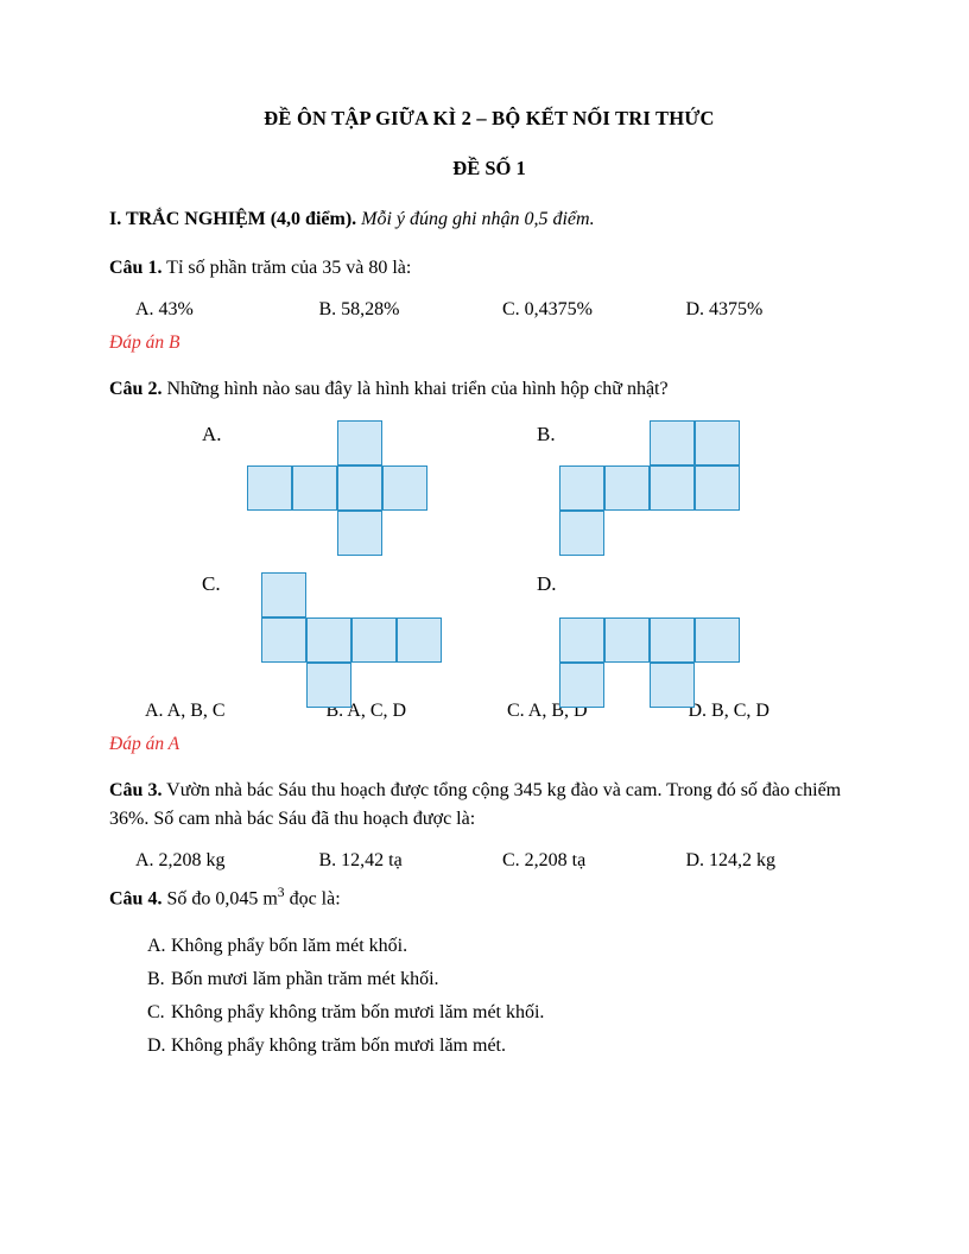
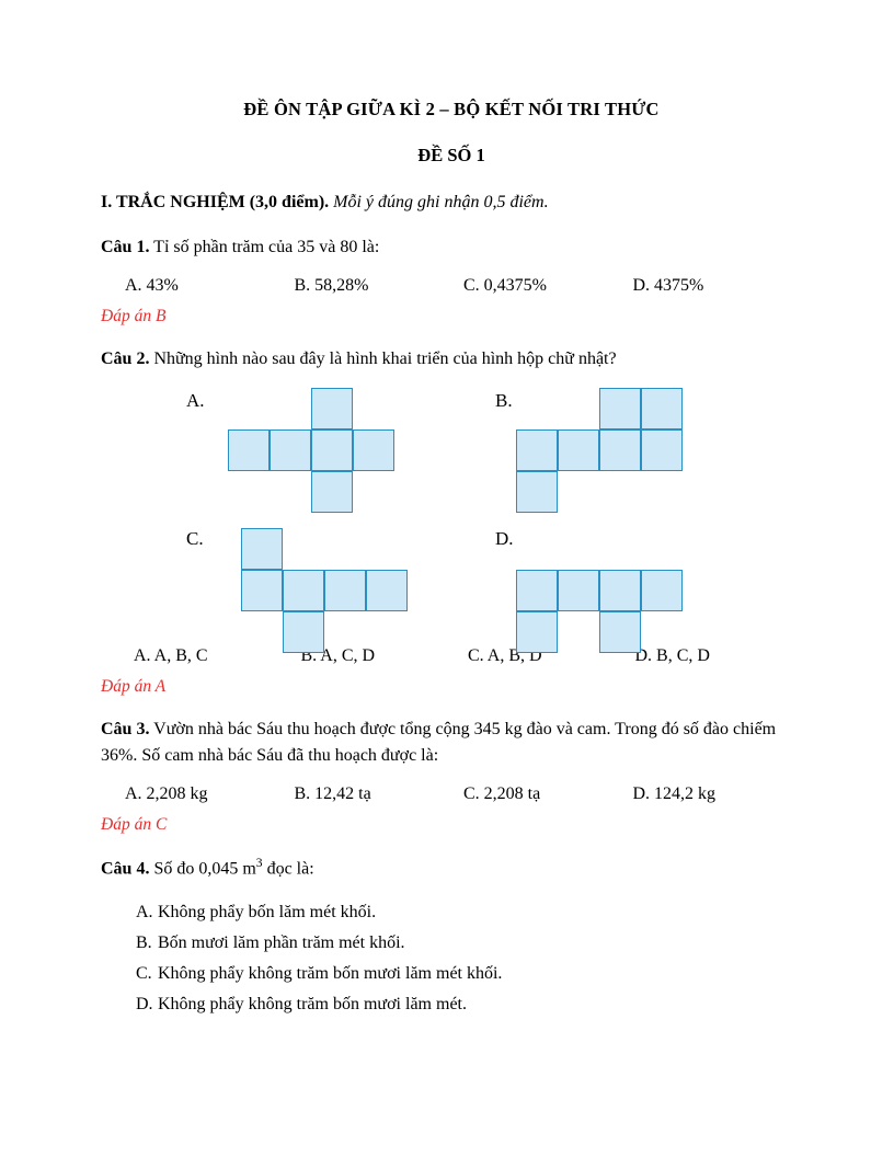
  ĐỀ ÔN TẬP GIỮA KÌ 2 – BỘ KẾT NỐI TRI THỨC
  ĐỀ SỐ 1
- I. TRẮC NGHIỆM (4,0 điểm). Mỗi ý đúng ghi nhận 0,5 điểm.
+ I. TRẮC NGHIỆM (3,0 điểm). Mỗi ý đúng ghi nhận 0,5 điểm.
  Câu 1. Tỉ số phần trăm của 35 và 80 là:
  A. 43%
  B. 58,28%
  C. 0,4375%
  D. 4375%
  Đáp án B
  Câu 2. Những hình nào sau đây là hình khai triển của hình hộp chữ nhật?
  A.
  B.
  C.
  D.
  A. A, B, C
  B. A, C, D
  C. A, B, D
  D. B, C, D
  Đáp án A
  Câu 3. Vườn nhà bác Sáu thu hoạch được tổng cộng 345 kg đào và cam. Trong đó số đào chiếm 36%. Số cam nhà bác Sáu đã thu hoạch được là:
  A. 2,208 kg
  B. 12,42 tạ
  C. 2,208 tạ
  D. 124,2 kg
+ Đáp án C
  Câu 4. Số đo 0,045 m3 đọc là:
  A. Không phẩy bốn lăm mét khối.
  B. Bốn mươi lăm phần trăm mét khối.
  C. Không phẩy không trăm bốn mươi lăm mét khối.
  D. Không phẩy không trăm bốn mươi lăm mét.
